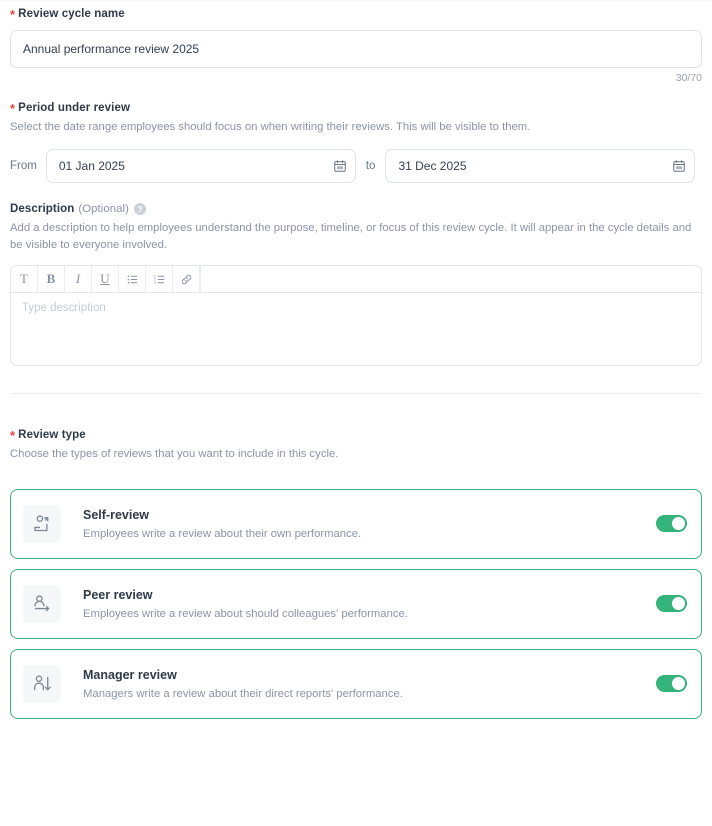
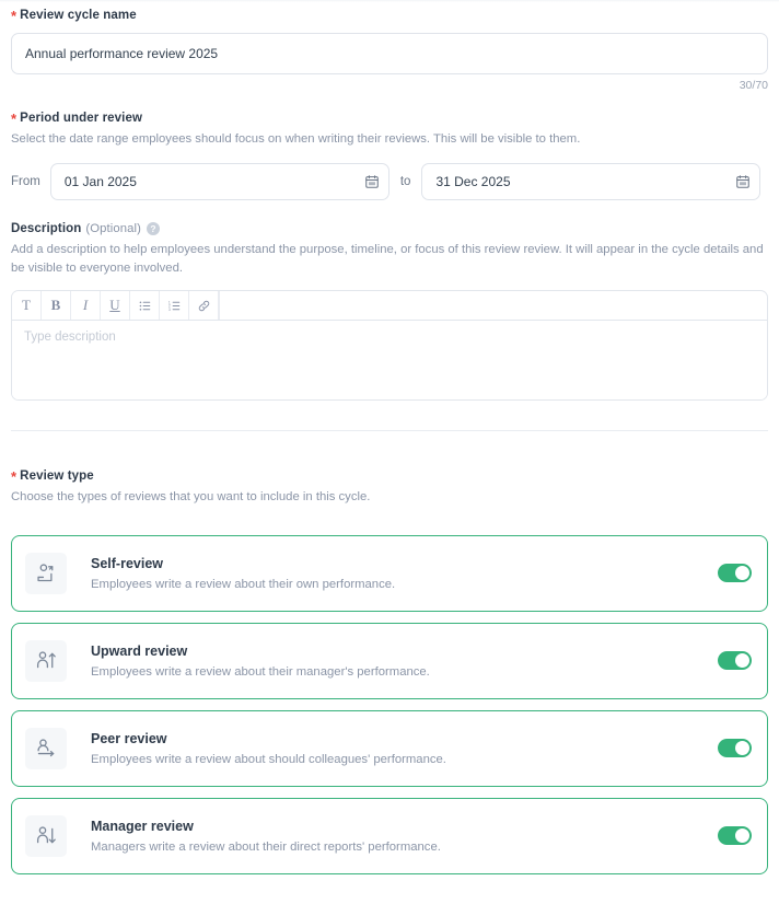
  *
  Review cycle name
  Annual performance review 2025
  30/70
  *
  Period under review
  Select the date range employees should focus on when writing their reviews. This will be visible to them.
  From
  01 Jan 2025
  to
  31 Dec 2025
  Description
  (Optional)
  ?
- Add a description to help employees understand the purpose, timeline, or focus of this review cycle. It will appear in the cycle details and be visible to everyone involved.
+ Add a description to help employees understand the purpose, timeline, or focus of this review review. It will appear in the cycle details and be visible to everyone involved.
  T
  B
  I
  U
  Type description
  *
  Review type
  Choose the types of reviews that you want to include in this cycle.
  Self-review
  Employees write a review about their own performance.
+ Upward review
+ Employees write a review about their manager's performance.
  Peer review
  Employees write a review about should colleagues' performance.
  Manager review
  Managers write a review about their direct reports' performance.
